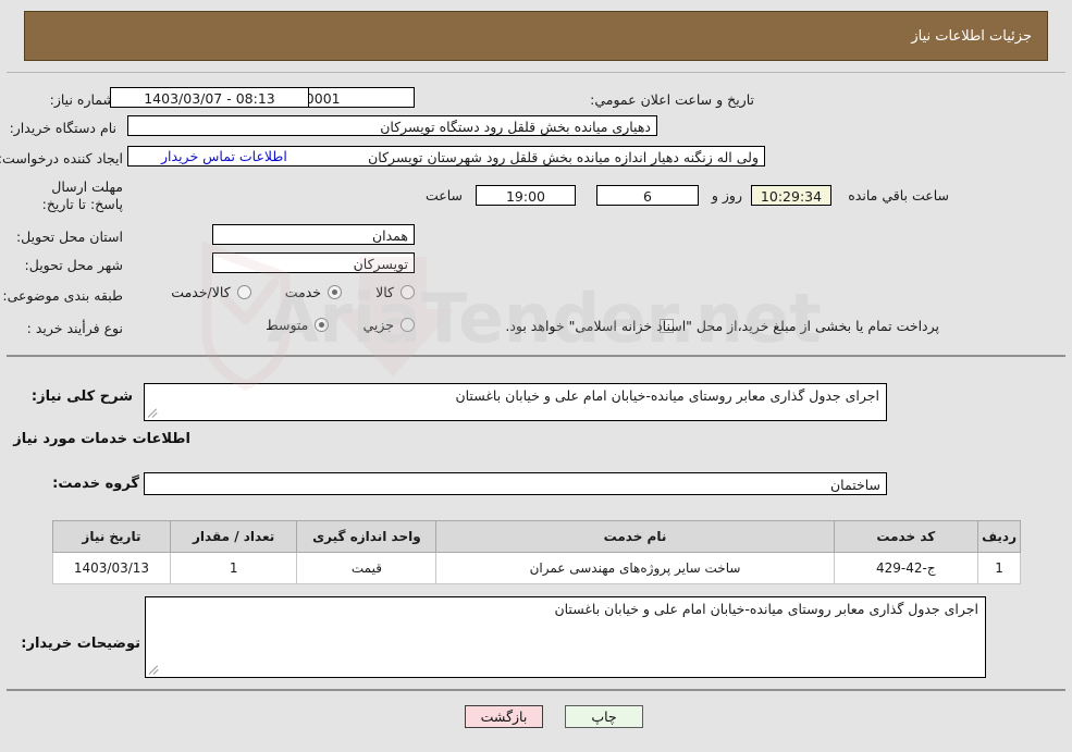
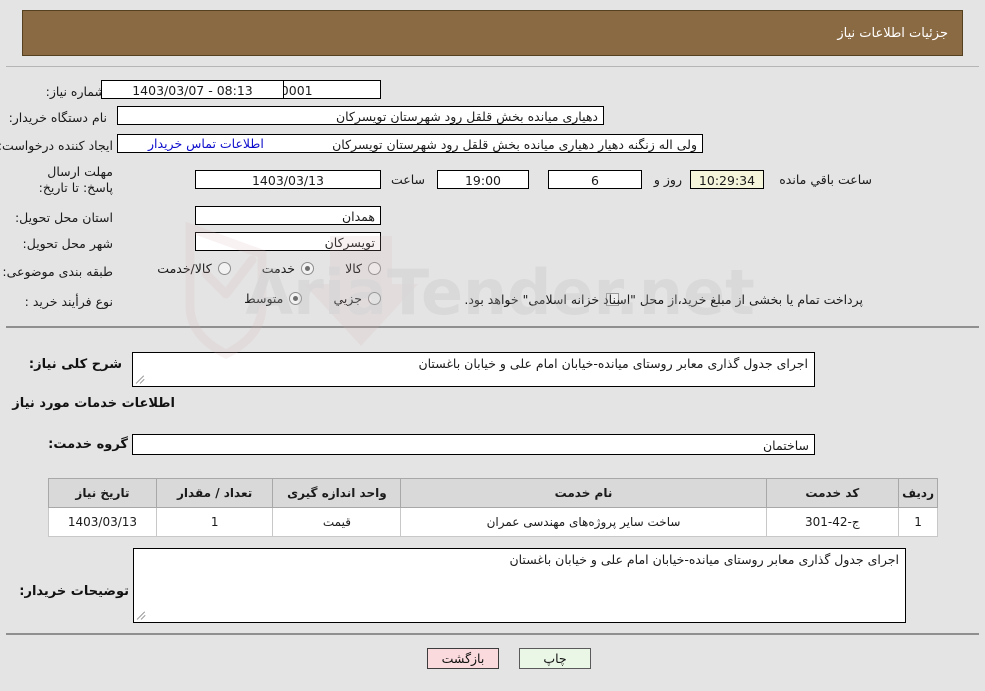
  AriaTender.net
  جزئیات اطلاعات نیاز
  شماره نیاز:
- تاریخ و ساعت اعلان عمومي:
  08:13 - 1403/03/07
  نام دستگاه خریدار:
- دهیاری میانده بخش قلقل رود دستگاه تویسرکان
+ دهیاری میانده بخش قلقل رود شهرستان تویسرکان
  ایجاد کننده درخواست
- ولی اله زنگنه دهیار اندازه میانده بخش قلقل رود شهرستان تویسرکان
+ ولی اله زنگنه دهیار دهیاری میانده بخش قلقل رود شهرستان تویسرکان
  اطلاعات تماس خریدار
  مهلت ارسال پاسخ: تا تاریخ:
+ 1403/03/13
  ساعت
  19:00
  6
  روز و
  10:29:34
  ساعت باقي مانده
  استان محل تحویل:
  همدان
  شهر محل تحویل:
  تویسرکان
  طبقه بندی موضوعی:
  کالا
  خدمت
  کالا/خدمت
  نوع فرأیند خرید :
  جزیي
  متوسط
  پرداخت تمام یا بخشی از مبلغ خرید،از محل "اسناد خزانه اسلامی" خواهد بود.
  شرح کلی نیاز:
  اجرای جدول گذاری معابر روستای میانده-خیابان امام علی و خیابان باغستان
  اطلاعات خدمات مورد نیاز
  گروه خدمت:
  ساختمان
  ردیف	کد خدمت	نام خدمت	واحد اندازه گیری	تعداد / مقدار	تاریخ نیاز
- 1	ج-42-429	ساخت سایر پروژه‌های مهندسی عمران	قیمت	1	1403/03/13
+ 1	ج-42-301	ساخت سایر پروژه‌های مهندسی عمران	قیمت	1	1403/03/13
  توضیحات خریدار:
  اجرای جدول گذاری معابر روستای میانده-خیابان امام علی و خیابان باغستان
  چاپ
  بازگشت
